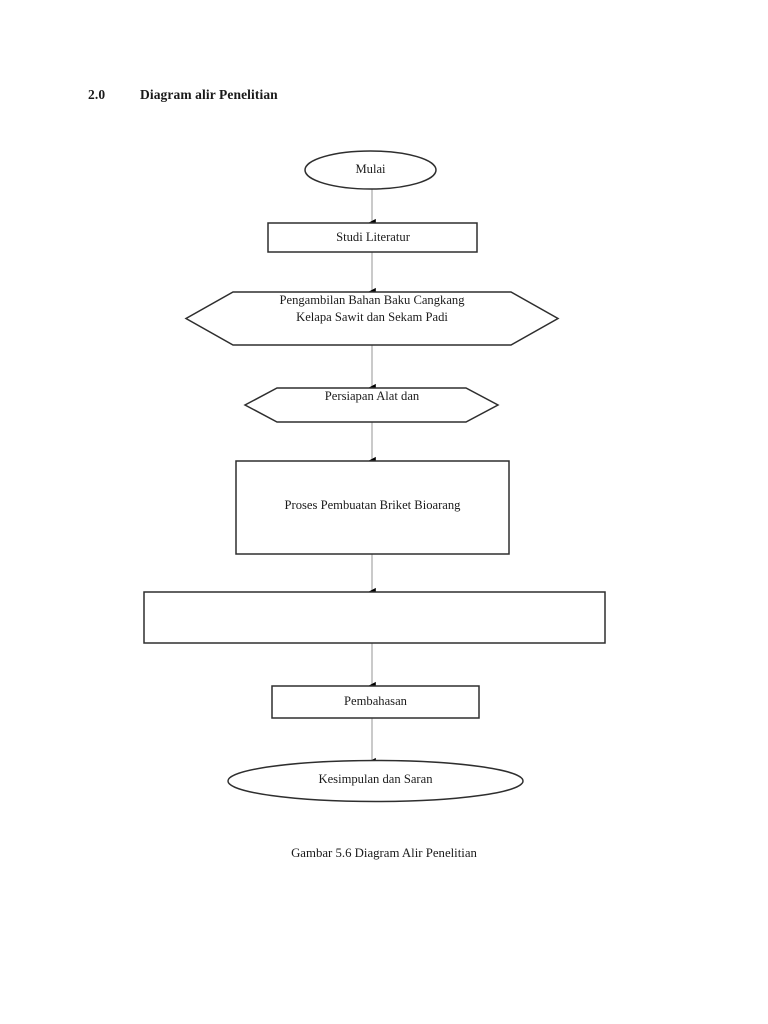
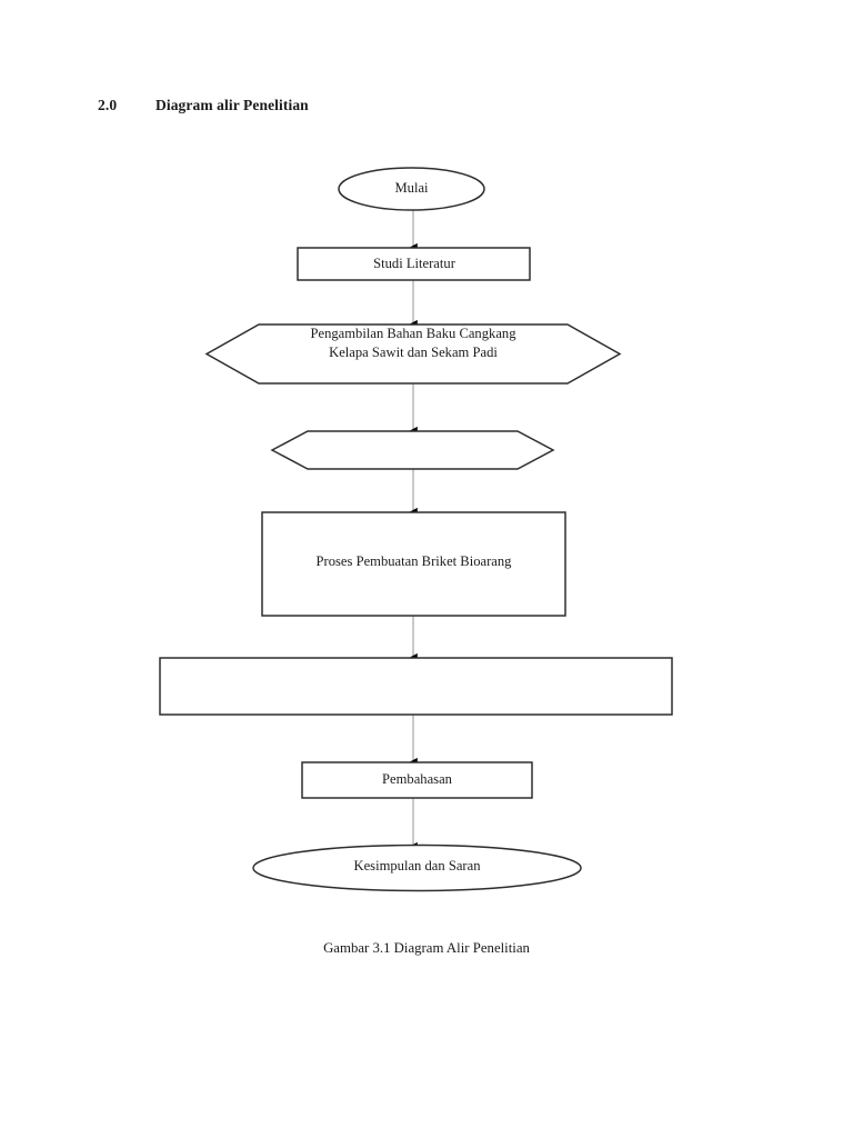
  2.0 Diagram alir Penelitian
  Mulai
  Studi Literatur
  Pengambilan Bahan Baku Cangkang
  Kelapa Sawit dan Sekam Padi
- Persiapan Alat dan
  Proses Pembuatan Briket Bioarang
  Pembahasan
  Kesimpulan dan Saran
- Gambar 5.6 Diagram Alir Penelitian
+ Gambar 3.1 Diagram Alir Penelitian
